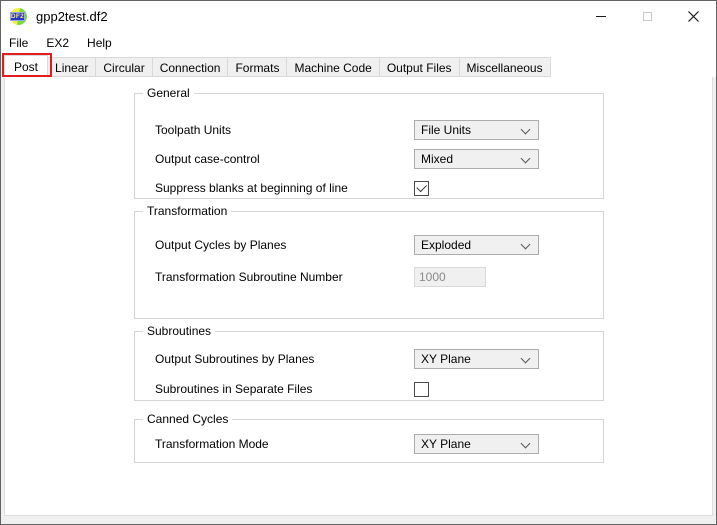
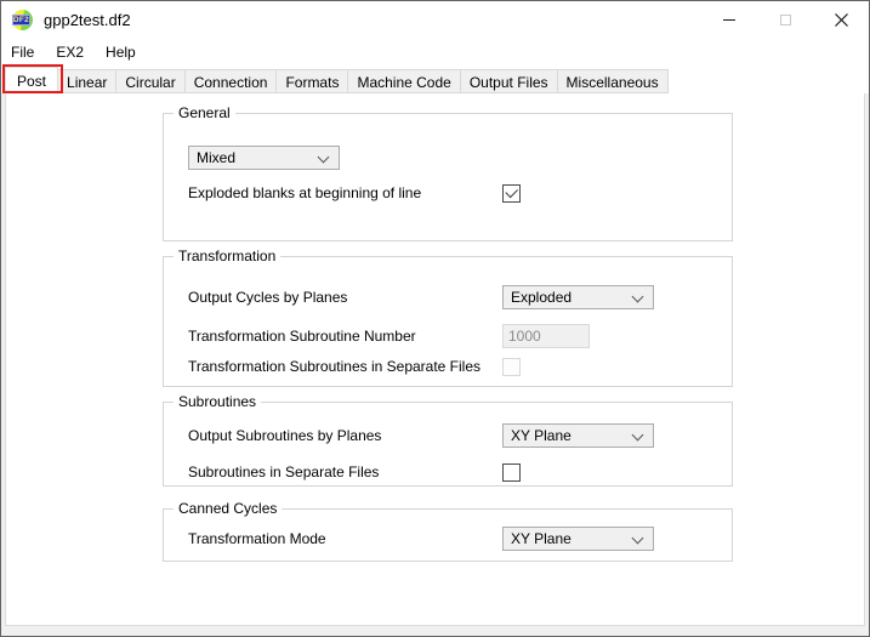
  gpp2test.df2
  File
  EX2
  Help
  Post
  Linear
  Circular
  Connection
  Formats
  Machine Code
  Output Files
  Miscellaneous
  General
- Toolpath Units
- File Units
- Output case-control
  Mixed
- Suppress blanks at beginning of line
+ Exploded blanks at beginning of line
  Transformation
  Output Cycles by Planes
  Exploded
  Transformation Subroutine Number
  1000
+ Transformation Subroutines in Separate Files
  Subroutines
  Output Subroutines by Planes
  XY Plane
  Subroutines in Separate Files
  Canned Cycles
  Transformation Mode
  XY Plane
